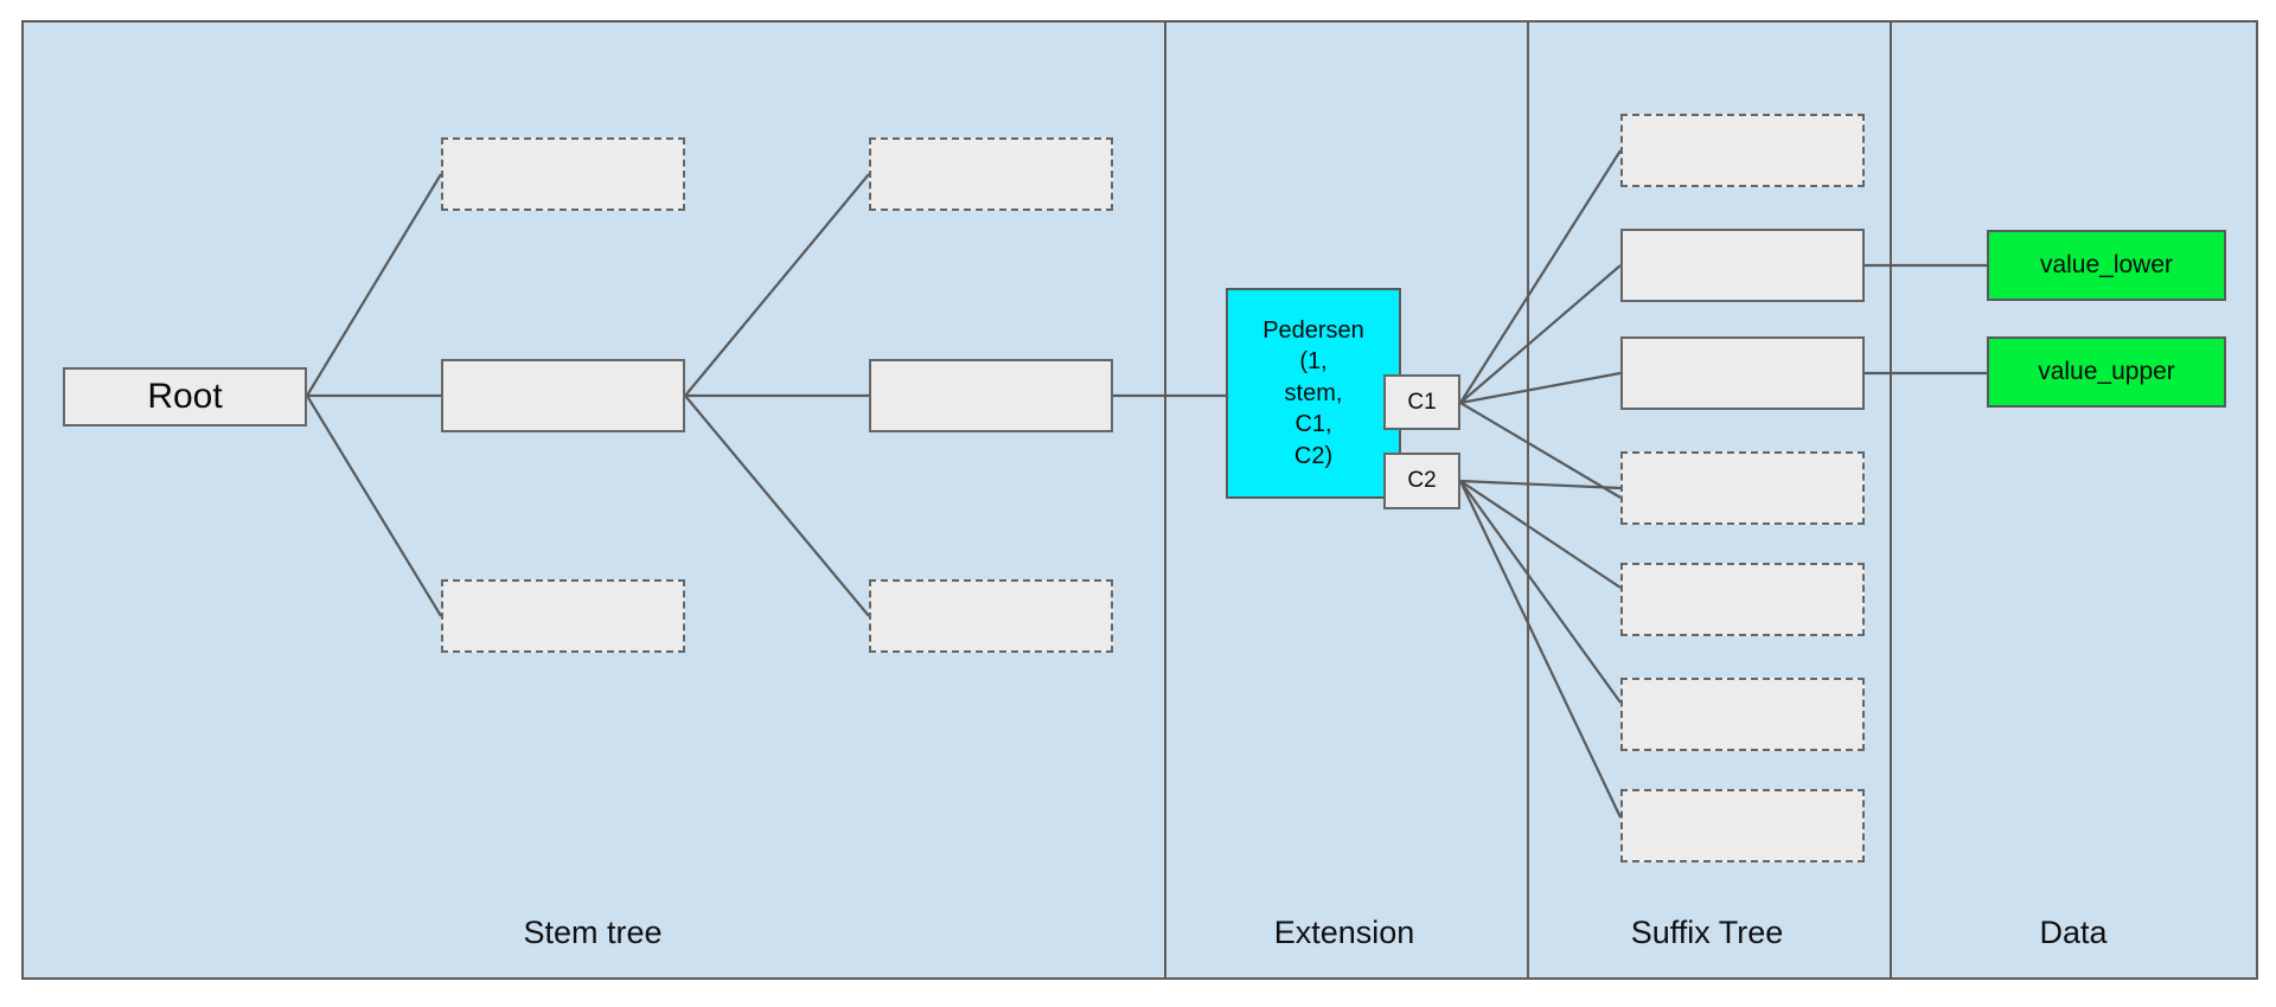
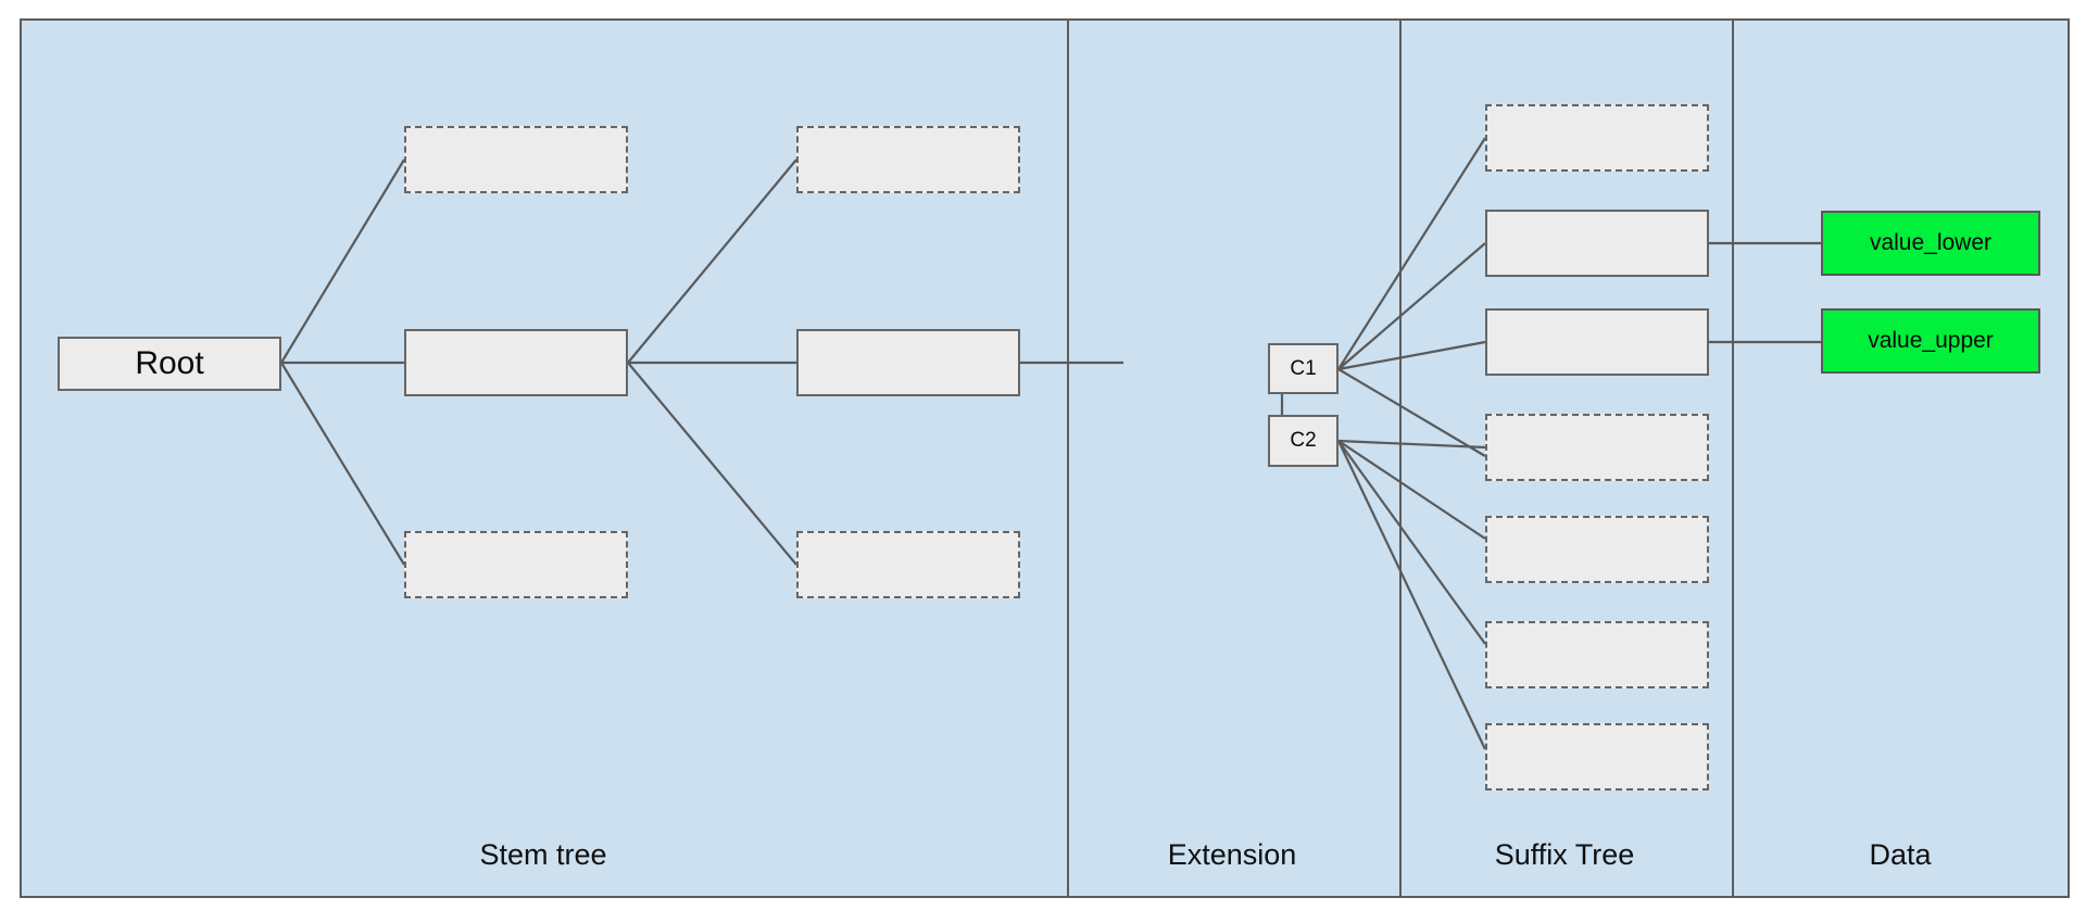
  Root
- Pedersen
- (1,
- stem,
- C1,
- C2)
  C1
  C2
  value_lower
  value_upper
  Stem tree
  Extension
  Suffix Tree
  Data
